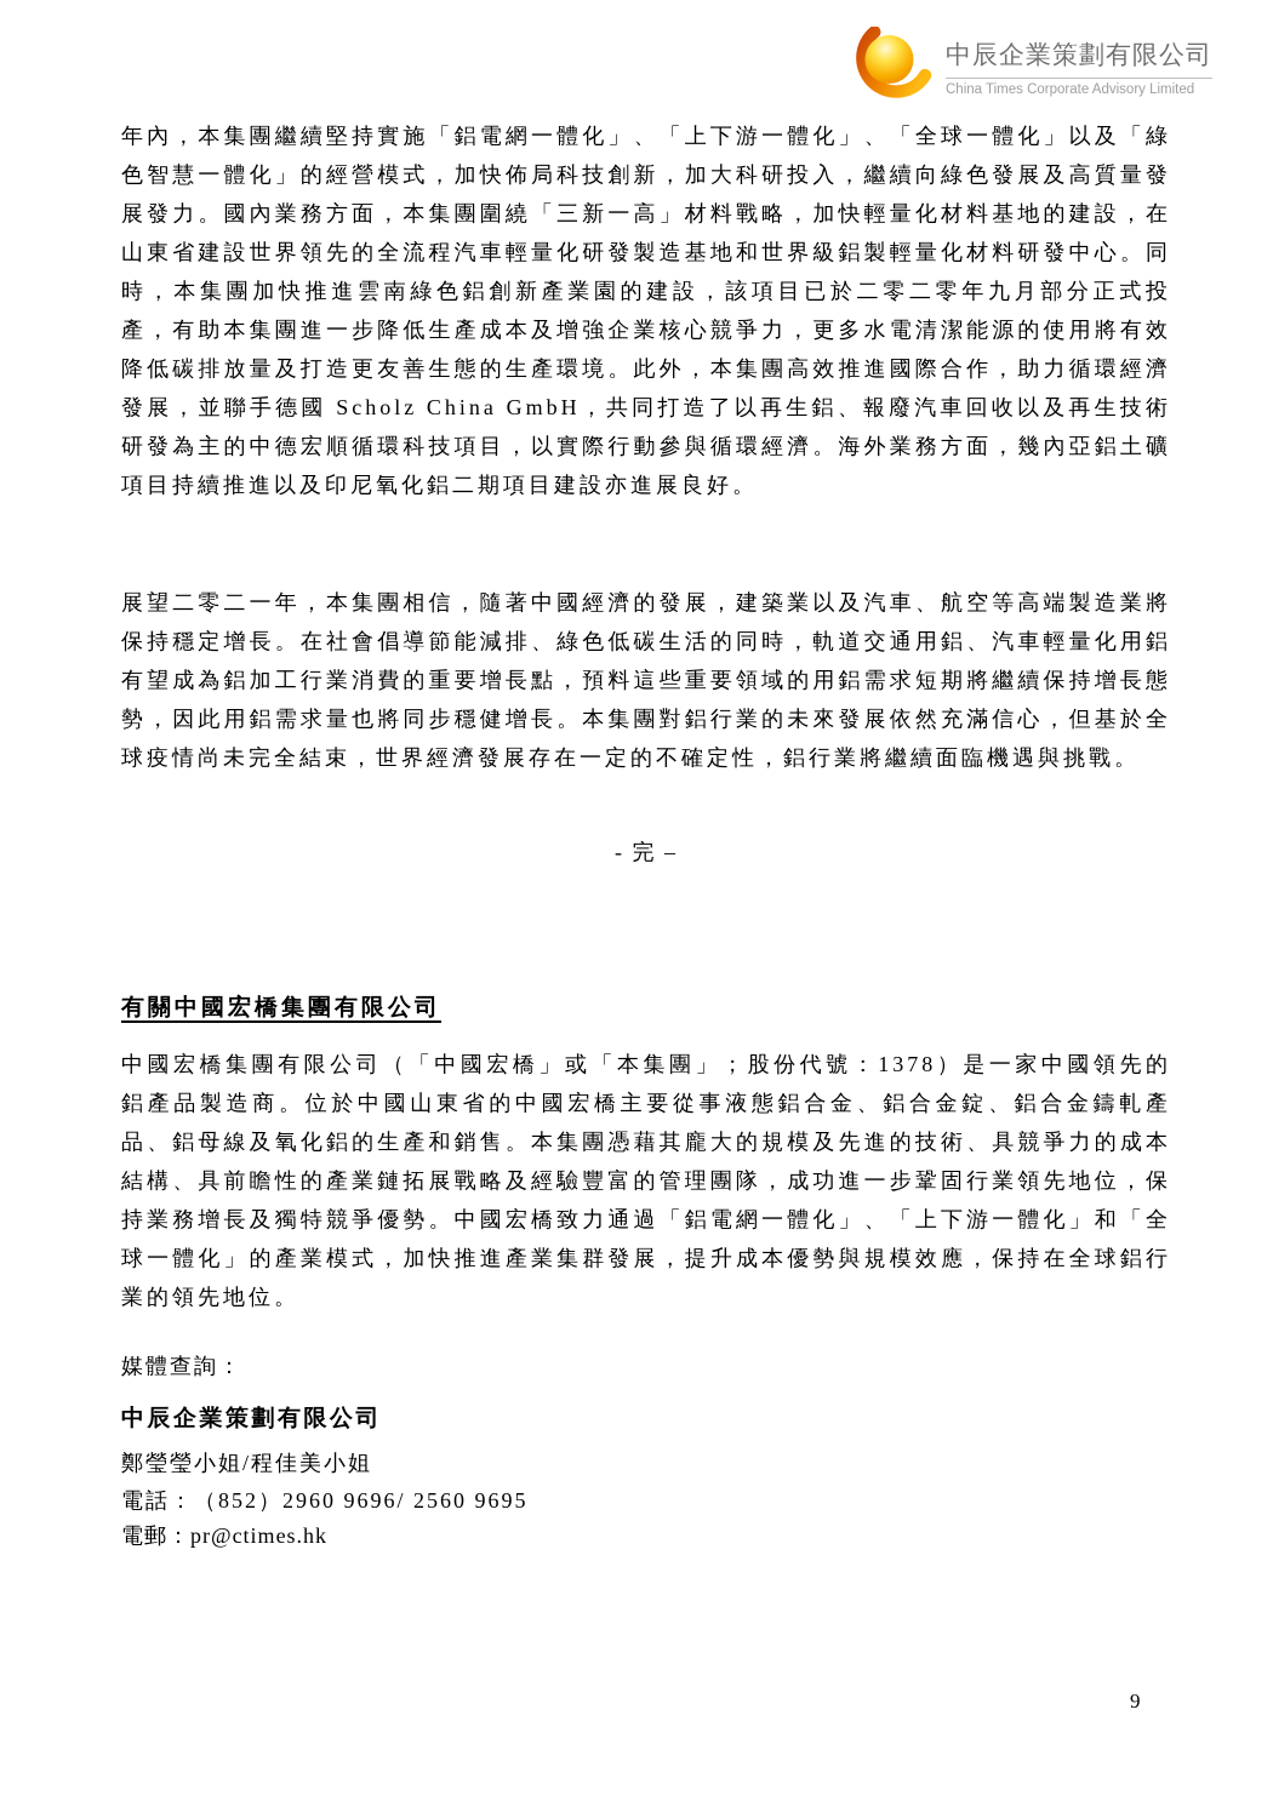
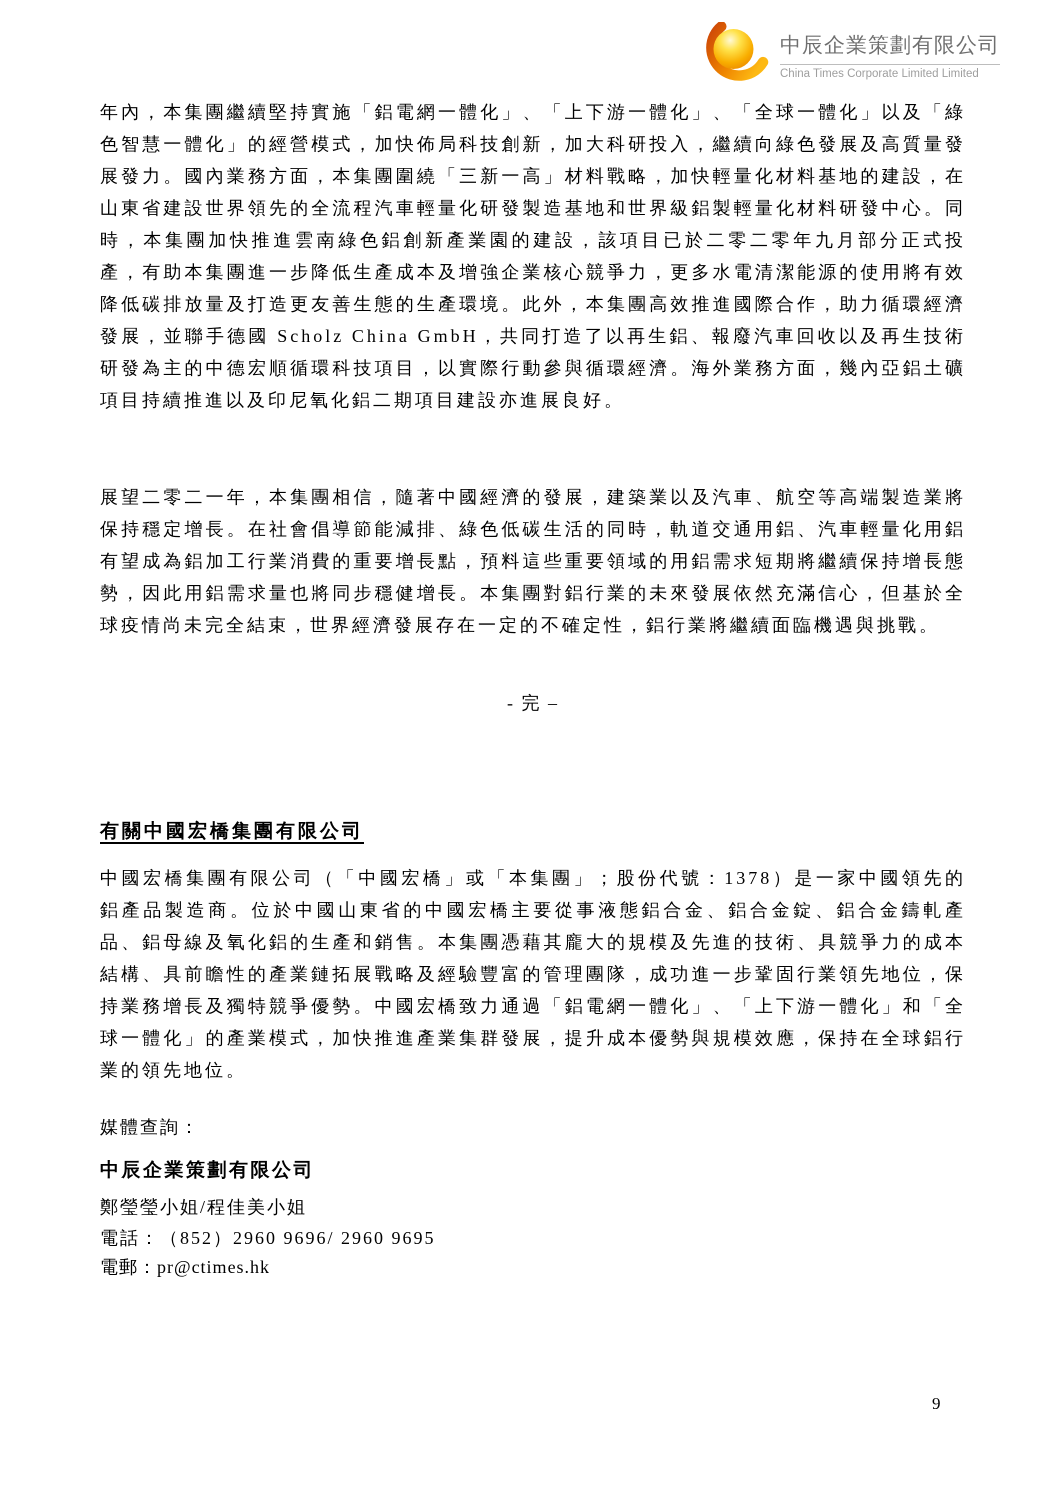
  中辰企業策劃有限公司
- China Times Corporate Advisory Limited
+ China Times Corporate Limited Limited
  年內，本集團繼續堅持實施「鋁電網一體化」、「上下游一體化」、「全球一體化」以及「綠色智慧一體化」的經營模式，加快佈局科技創新，加大科研投入，繼續向綠色發展及高質量發展發力。國內業務方面，本集團圍繞「三新一高」材料戰略，加快輕量化材料基地的建設，在山東省建設世界領先的全流程汽車輕量化研發製造基地和世界級鋁製輕量化材料研發中心。同時，本集團加快推進雲南綠色鋁創新產業園的建設，該項目已於二零二零年九月部分正式投產，有助本集團進一步降低生產成本及增強企業核心競爭力，更多水電清潔能源的使用將有效降低碳排放量及打造更友善生態的生產環境。此外，本集團高效推進國際合作，助力循環經濟發展，並聯手德國 Scholz China GmbH，共同打造了以再生鋁、報廢汽車回收以及再生技術研發為主的中德宏順循環科技項目，以實際行動參與循環經濟。海外業務方面，幾內亞鋁土礦項目持續推進以及印尼氧化鋁二期項目建設亦進展良好。
  展望二零二一年，本集團相信，隨著中國經濟的發展，建築業以及汽車、航空等高端製造業將保持穩定增長。在社會倡導節能減排、綠色低碳生活的同時，軌道交通用鋁、汽車輕量化用鋁有望成為鋁加工行業消費的重要增長點，預料這些重要領域的用鋁需求短期將繼續保持增長態勢，因此用鋁需求量也將同步穩健增長。本集團對鋁行業的未來發展依然充滿信心，但基於全球疫情尚未完全結束，世界經濟發展存在一定的不確定性，鋁行業將繼續面臨機遇與挑戰。
  - 完 –
  有關中國宏橋集團有限公司
  中國宏橋集團有限公司（「中國宏橋」或「本集團」；股份代號：1378）是一家中國領先的鋁產品製造商。位於中國山東省的中國宏橋主要從事液態鋁合金、鋁合金錠、鋁合金鑄軋產品、鋁母線及氧化鋁的生產和銷售。本集團憑藉其龐大的規模及先進的技術、具競爭力的成本結構、具前瞻性的產業鏈拓展戰略及經驗豐富的管理團隊，成功進一步鞏固行業領先地位，保持業務增長及獨特競爭優勢。中國宏橋致力通過「鋁電網一體化」、「上下游一體化」和「全球一體化」的產業模式，加快推進產業集群發展，提升成本優勢與規模效應，保持在全球鋁行業的領先地位。
  媒體查詢：
  中辰企業策劃有限公司
  鄭瑩瑩小姐/程佳美小姐
- 電話：（852）2960 9696/ 2560 9695
+ 電話：（852）2960 9696/ 2960 9695
  電郵：pr@ctimes.hk
  9
